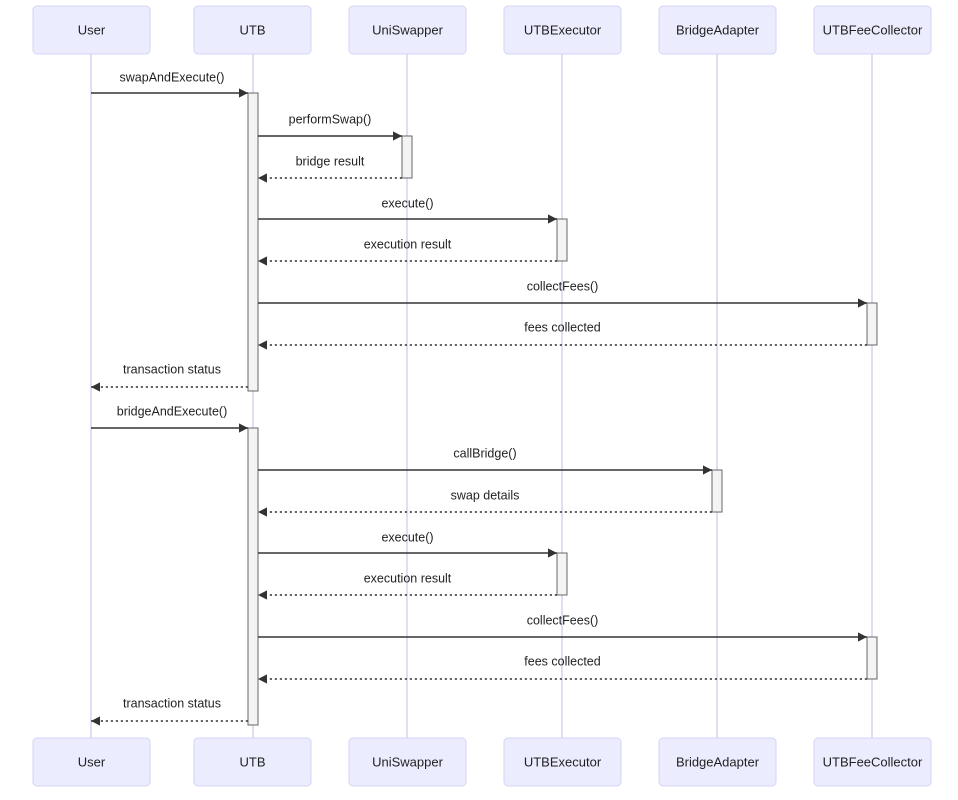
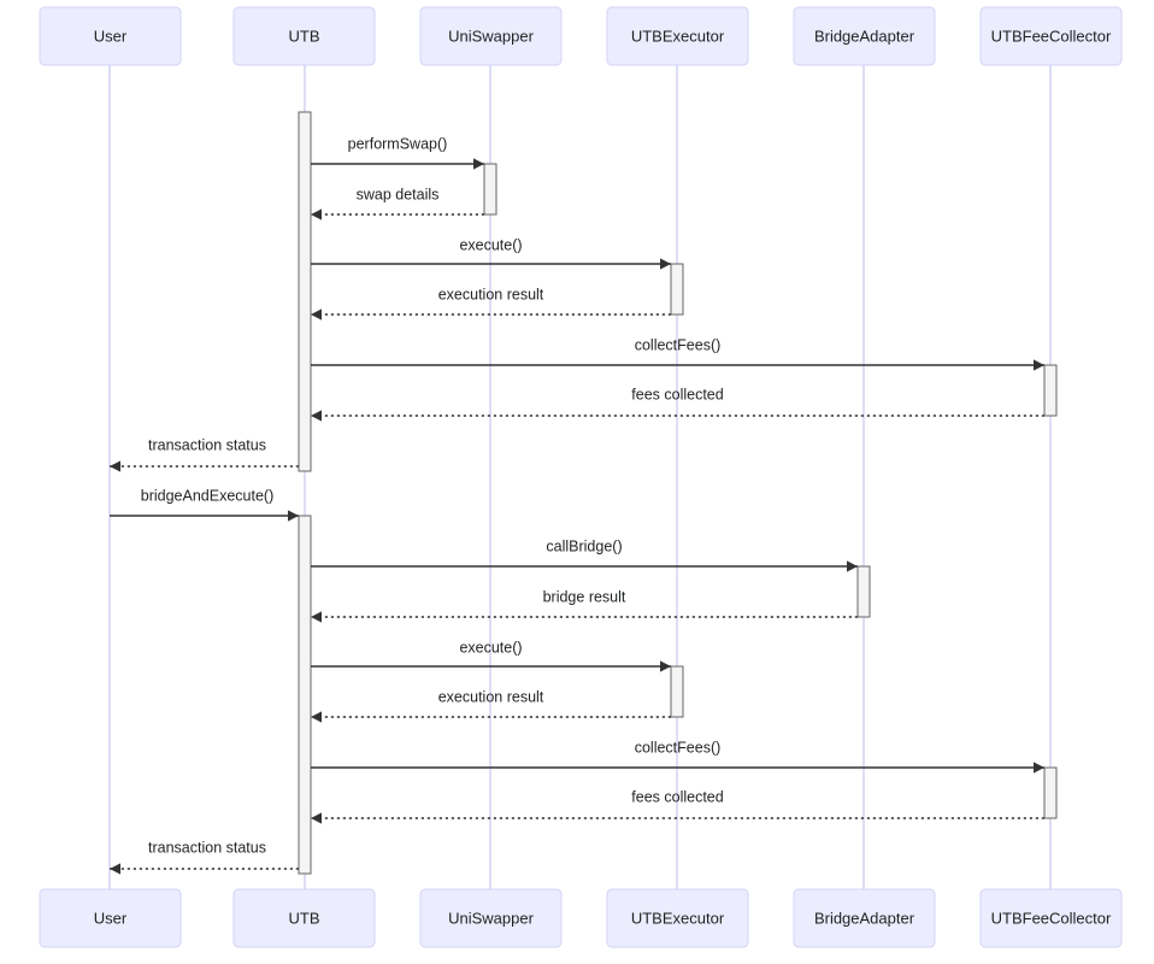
- swapAndExecute()
  performSwap()
- bridge result
+ swap details
  execute()
  execution result
  collectFees()
  fees collected
  transaction status
  bridgeAndExecute()
  callBridge()
- swap details
+ bridge result
  execute()
  execution result
  collectFees()
  fees collected
  transaction status
  User
  UTB
  UniSwapper
  UTBExecutor
  BridgeAdapter
  UTBFeeCollector
  User
  UTB
  UniSwapper
  UTBExecutor
  BridgeAdapter
  UTBFeeCollector
